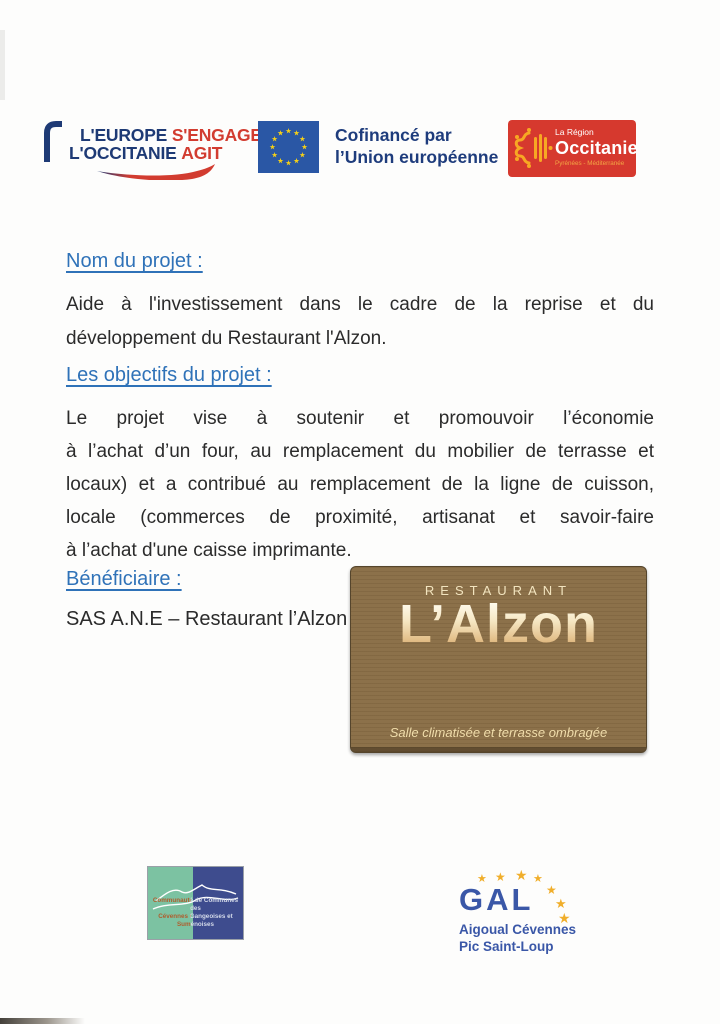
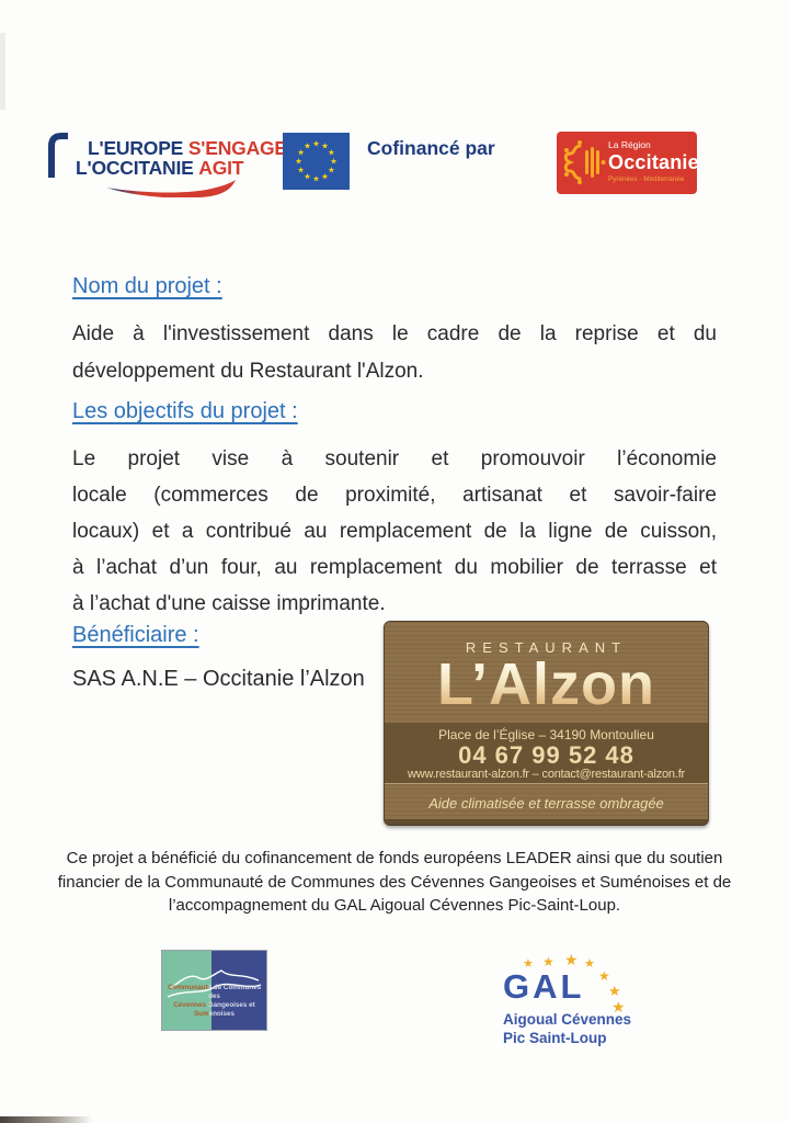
  L'EUROPE S'ENGAGE
  L'OCCITANIE AGIT
  Cofinancé par
- l’Union européenne
  La Région
  Occitanie
  Nom du projet :
  Aide à l'investissement dans le cadre de la reprise et du
  développement du Restaurant l'Alzon.
  Les objectifs du projet :
  Le projet vise à soutenir et promouvoir l’économie
- à l’achat d’un four, au remplacement du mobilier de terrasse et
+ locale (commerces de proximité, artisanat et savoir-faire
  locaux) et a contribué au remplacement de la ligne de cuisson,
- locale (commerces de proximité, artisanat et savoir-faire
+ à l’achat d’un four, au remplacement du mobilier de terrasse et
  à l’achat d'une caisse imprimante.
  Bénéficiaire :
- SAS A.N.E – Restaurant l’Alzon
+ SAS A.N.E – Occitanie l’Alzon
  RESTAURANT
  L’Alzon
+ Place de l’Église – 34190 Montoulieu
+ 04 67 99 52 48
+ www.restaurant-alzon.fr – contact@restaurant-alzon.fr
- Salle climatisée et terrasse ombragée
+ Aide climatisée et terrasse ombragée
+ Ce projet a bénéficié du cofinancement de fonds européens LEADER ainsi que du soutien
+ financier de la Communauté de Communes des Cévennes Gangeoises et Suménoises et de
+ l’accompagnement du GAL Aigoual Cévennes Pic-Saint-Loup.
  ★
  ★
  ★
  ★
  ★
  ★
  ★
  GAL
  Aigoual Cévennes
  Pic Saint-Loup
